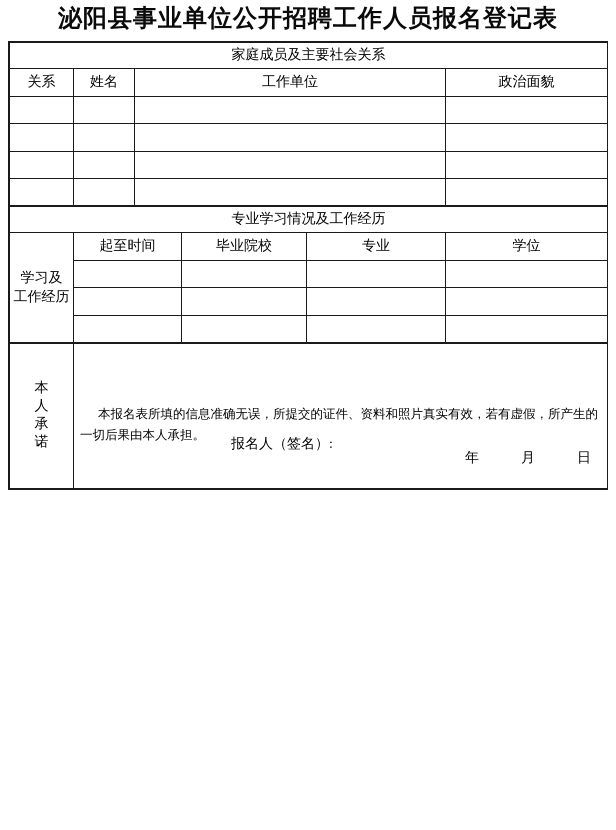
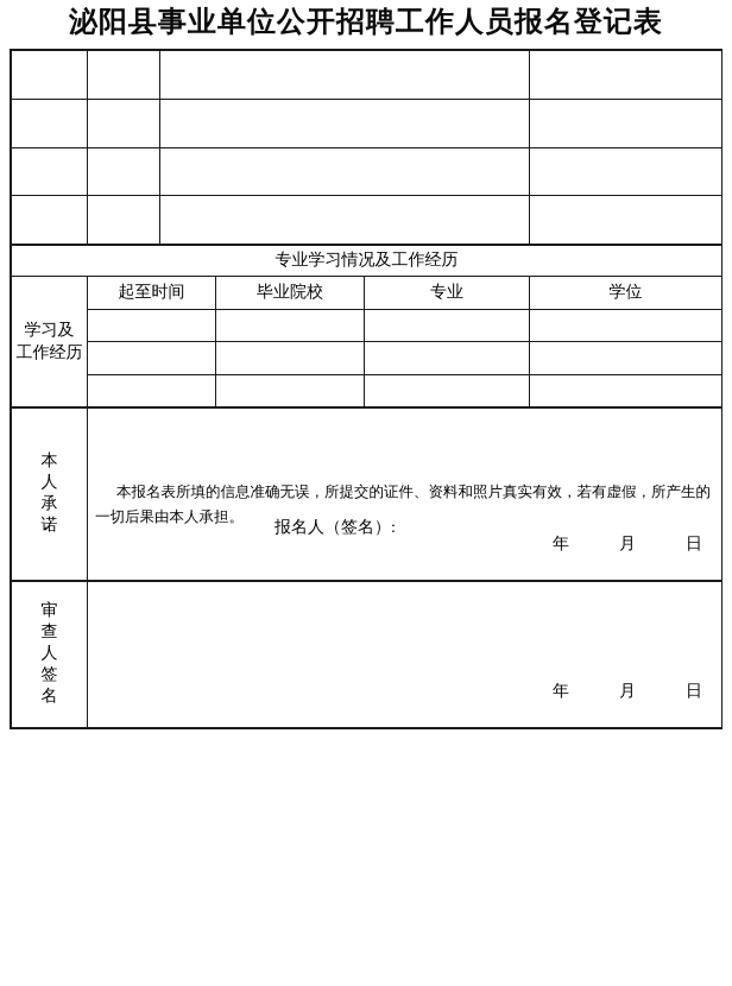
  泌阳县事业单位公开招聘工作人员报名登记表
- 家庭成员及主要社会关系
- 关系	姓名	工作单位	政治面貌
  专业学习情况及工作经历
  学习及 工作经历	起至时间	毕业院校	专业	学位
  本人承诺	本报名表所填的信息准确无误，所提交的证件、资料和照片真实有效，若有虚假，所产生的 一切后果由本人承担。 报名人（签名）: 年 月 日
+ 审查人签名	年 月 日
